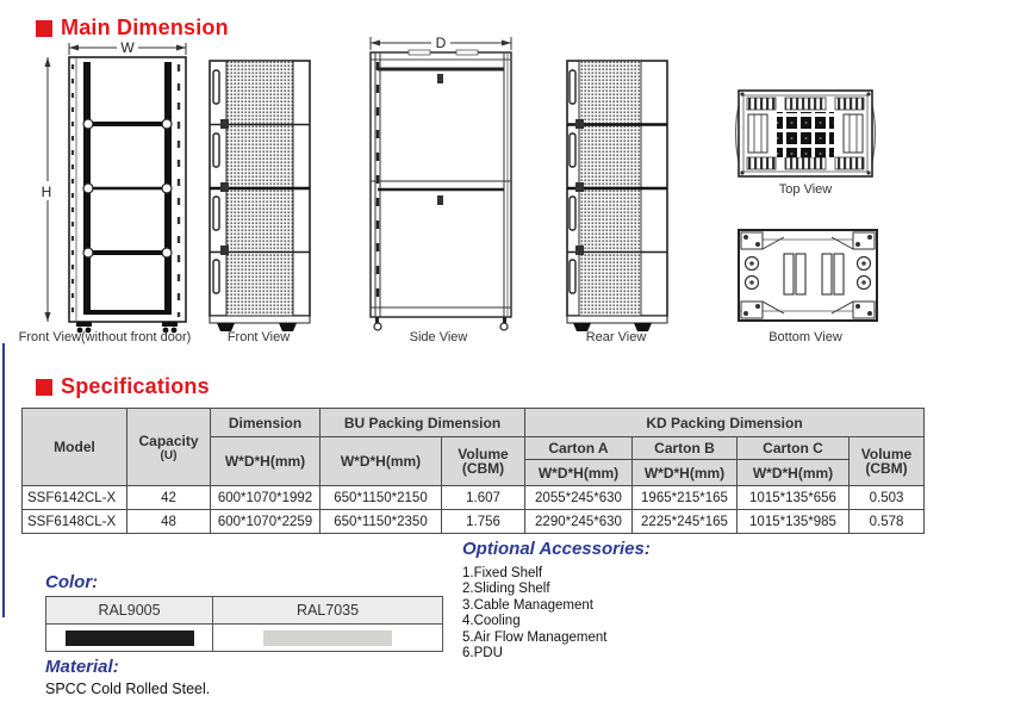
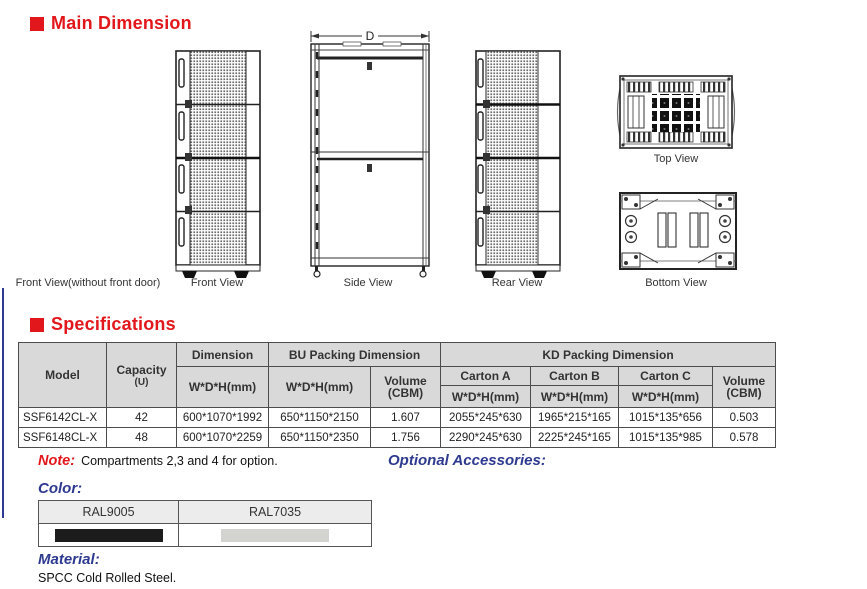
  Main Dimension
- W
- H
  Front View(without front door)
  Front View
  D
  Side View
  Rear View
  Top View
  Bottom View
  Specifications
  Model	Capacity (U)	Dimension	BU Packing Dimension	KD Packing Dimension
  W*D*H(mm)	W*D*H(mm)	Volume (CBM)	Carton A	Carton B	Carton C	Volume (CBM)
  W*D*H(mm)	W*D*H(mm)	W*D*H(mm)
  SSF6142CL-X	42	600*1070*1992	650*1150*2150	1.607	2055*245*630	1965*215*165	1015*135*656	0.503
  SSF6148CL-X	48	600*1070*2259	650*1150*2350	1.756	2290*245*630	2225*245*165	1015*135*985	0.578
+ Note: Compartments 2,3 and 4 for option.
  Color:
  RAL9005	RAL7035
  Material:
  SPCC Cold Rolled Steel.
  Optional Accessories:
- 1.Fixed Shelf
- 2.Sliding Shelf
- 3.Cable Management
- 4.Cooling
- 5.Air Flow Management
- 6.PDU
